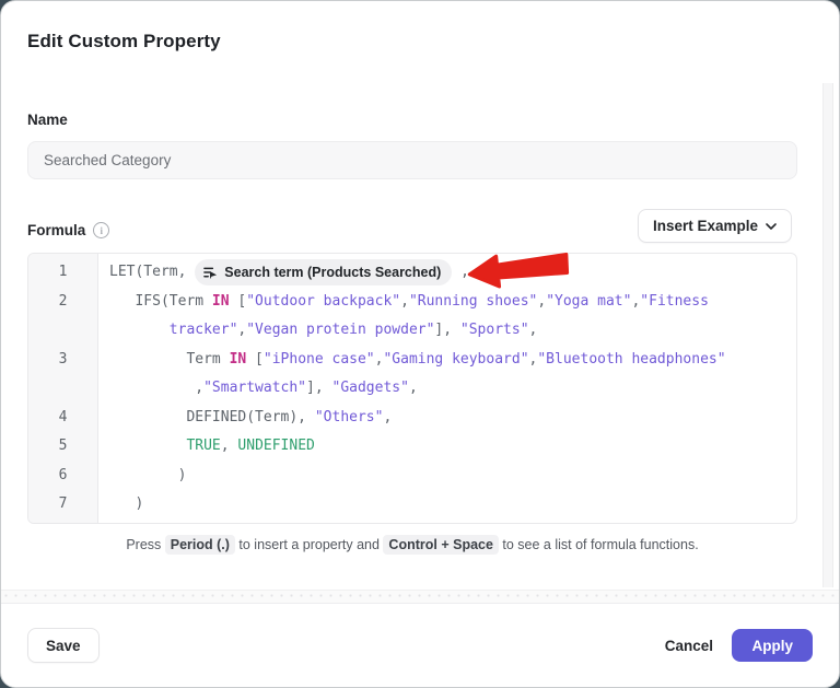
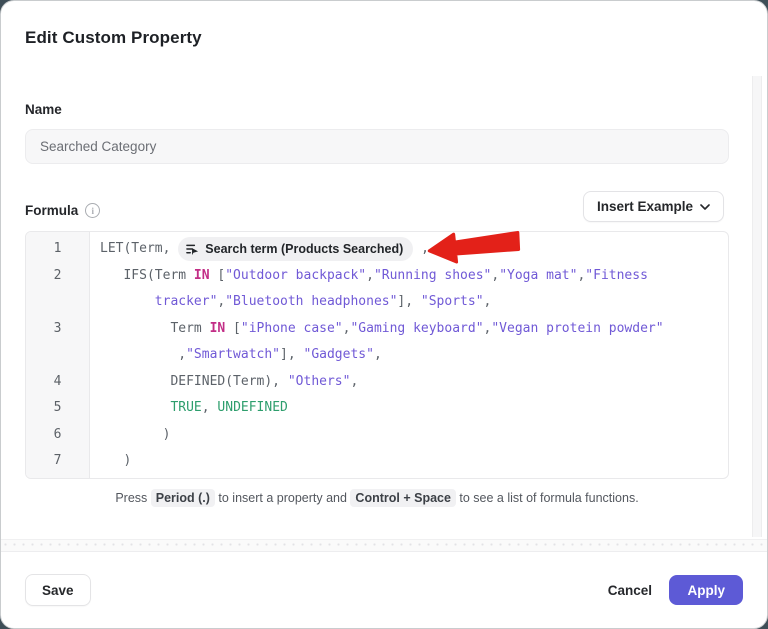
  Edit Custom Property
  Name
  Searched Category
  Formula
  i
  Insert Example
  1
  2
  3
  4
  5
  6
  7
  LET(Term,
  Search term (Products Searched)
  ,
  IFS(Term
  IN
  [
  "Outdoor backpack"
  ,
  "Running shoes"
  ,
  "Yoga mat"
  ,
  "Fitness
  tracker"
  ,
- "Vegan protein powder"
+ "Bluetooth headphones"
  ],
  "Sports"
  ,
  Term
  IN
  [
  "iPhone case"
  ,
  "Gaming keyboard"
  ,
- "Bluetooth headphones"
+ "Vegan protein powder"
  ,
  "Smartwatch"
  ],
  "Gadgets"
  ,
  DEFINED(Term),
  "Others"
  ,
  TRUE
  ,
  UNDEFINED
  )
  )
  Press Period (.) to insert a property and Control + Space to see a list of formula functions.
  Save
  Cancel
  Apply
